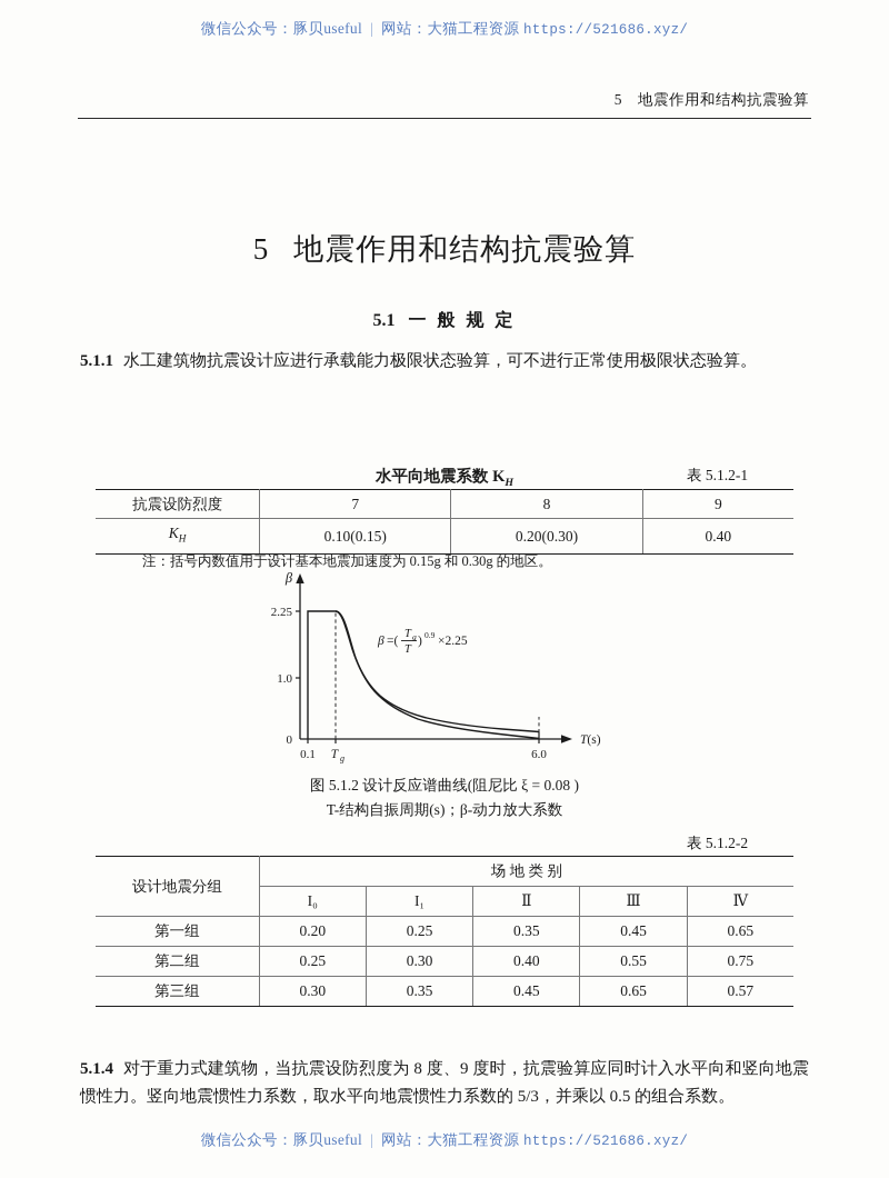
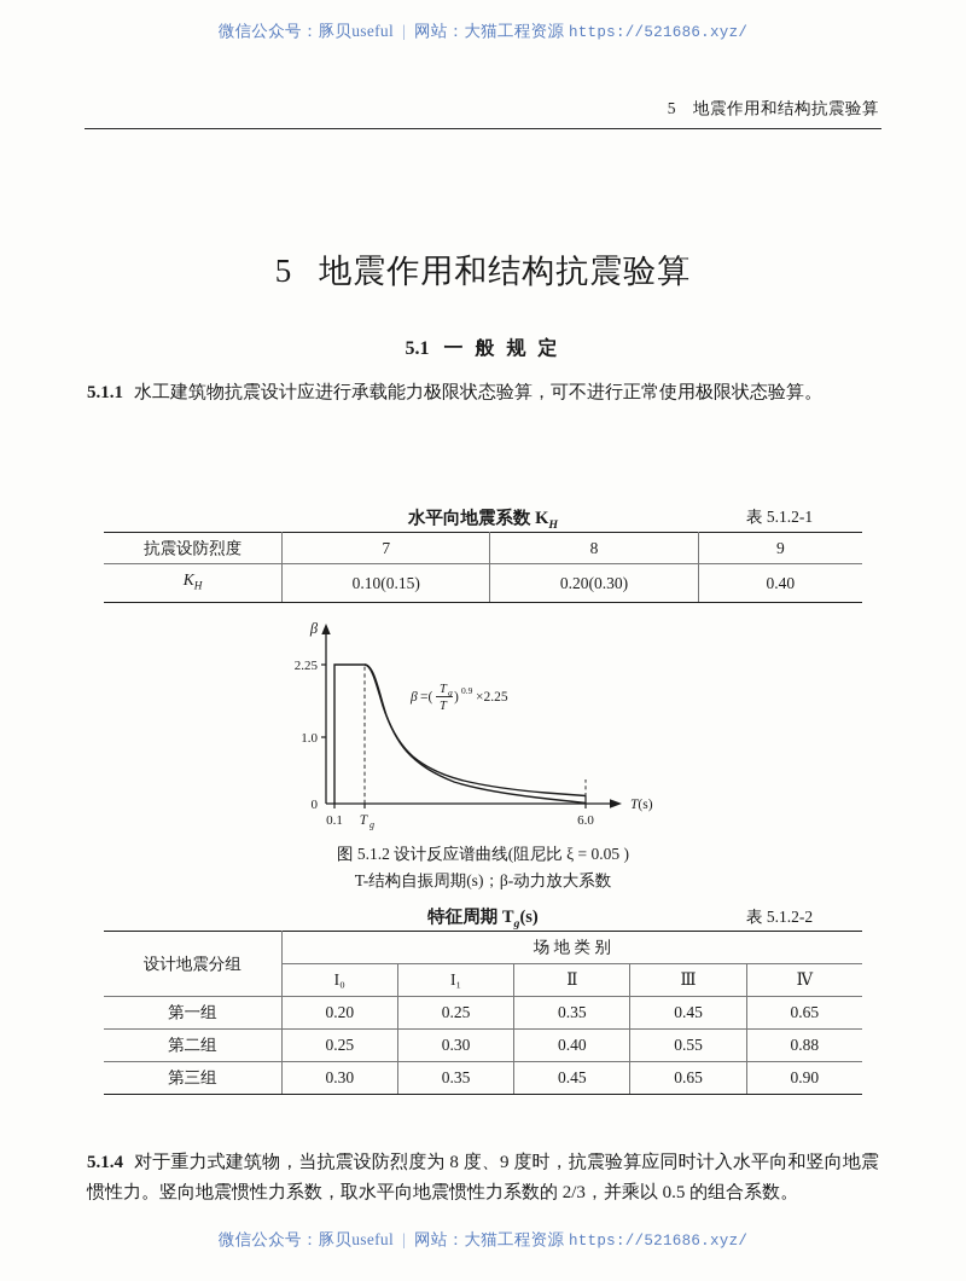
  微信公众号：豚贝useful | 网站：大猫工程资源 https://521686.xyz/
  5 地震作用和结构抗震验算
  5 地震作用和结构抗震验算
  5.1 一 般 规 定
  5.1.1 水工建筑物抗震设计应进行承载能力极限状态验算，可不进行正常使用极限状态验算。
  水平向地震系数 KH
  表 5.1.2-1
  抗震设防烈度	7	8	9
  KH	0.10(0.15)	0.20(0.30)	0.40
- 注：括号内数值用于设计基本地震加速度为 0.15g 和 0.30g 的地区。
  2.25
  1.0
  0
  0.1
  T
  g
  6.0
  β
  T(s)
  β
  =(
  T
  g
  T
  )
  0.9
  ×2.25
- 图 5.1.2 设计反应谱曲线(阻尼比 ξ = 0.08 )
+ 图 5.1.2 设计反应谱曲线(阻尼比 ξ = 0.05 )
  T-结构自振周期(s)；β-动力放大系数
+ 特征周期 Tg(s)
  表 5.1.2-2
  设计地震分组	场 地 类 别
  I₀	I₁	Ⅱ	Ⅲ	Ⅳ
  第一组	0.20	0.25	0.35	0.45	0.65
- 第二组	0.25	0.30	0.40	0.55	0.75
+ 第二组	0.25	0.30	0.40	0.55	0.88
- 第三组	0.30	0.35	0.45	0.65	0.57
+ 第三组	0.30	0.35	0.45	0.65	0.90
- 5.1.4 对于重力式建筑物，当抗震设防烈度为 8 度、9 度时，抗震验算应同时计入水平向和竖向地震惯性力。竖向地震惯性力系数，取水平向地震惯性力系数的 5/3，并乘以 0.5 的组合系数。
+ 5.1.4 对于重力式建筑物，当抗震设防烈度为 8 度、9 度时，抗震验算应同时计入水平向和竖向地震惯性力。竖向地震惯性力系数，取水平向地震惯性力系数的 2/3，并乘以 0.5 的组合系数。
  微信公众号：豚贝useful | 网站：大猫工程资源 https://521686.xyz/
